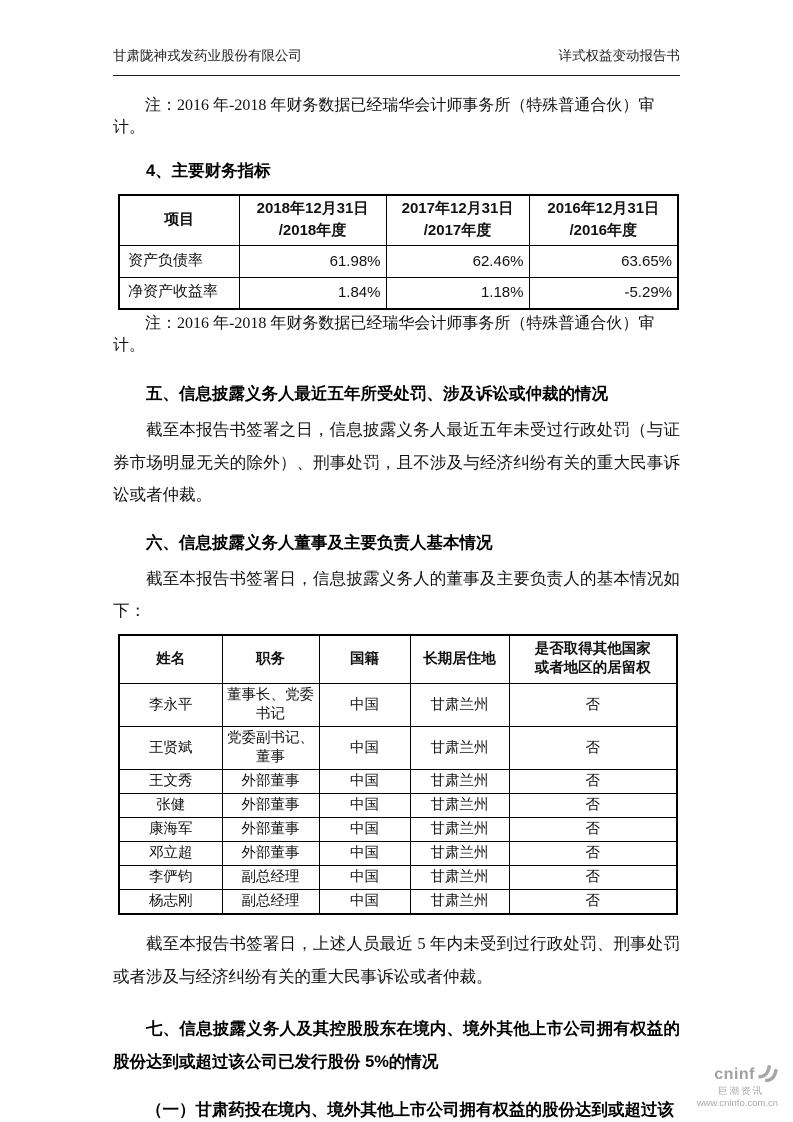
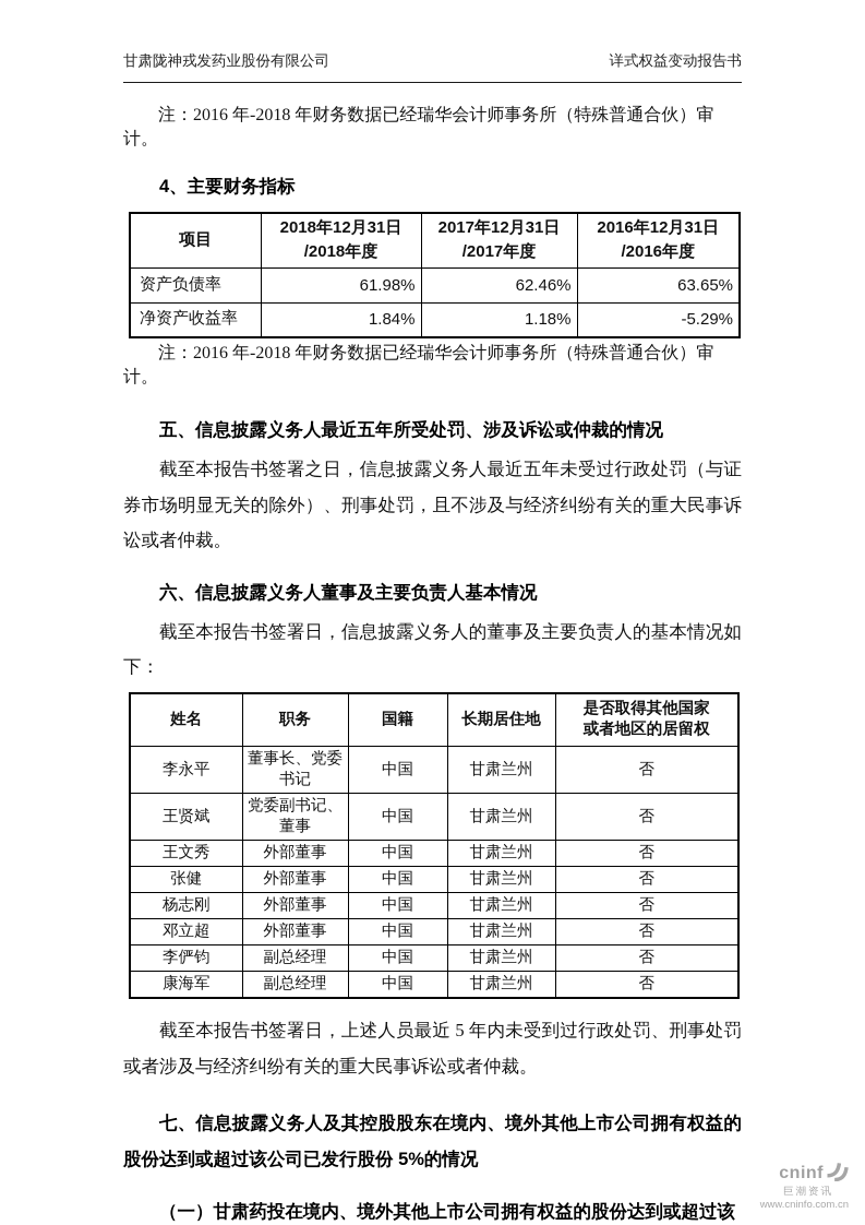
  甘肃陇神戎发药业股份有限公司
  详式权益变动报告书
  注：2016 年-2018 年财务数据已经瑞华会计师事务所（特殊普通合伙）审计。
  4、主要财务指标
  项目	2018年12月31日 /2018年度	2017年12月31日 /2017年度	2016年12月31日 /2016年度
  资产负债率	61.98%	62.46%	63.65%
  净资产收益率	1.84%	1.18%	-5.29%
  注：2016 年-2018 年财务数据已经瑞华会计师事务所（特殊普通合伙）审计。
  五、信息披露义务人最近五年所受处罚、涉及诉讼或仲裁的情况
  截至本报告书签署之日，信息披露义务人最近五年未受过行政处罚（与证券市场明显无关的除外）、刑事处罚，且不涉及与经济纠纷有关的重大民事诉讼或者仲裁。
  六、信息披露义务人董事及主要负责人基本情况
  截至本报告书签署日，信息披露义务人的董事及主要负责人的基本情况如下：
  姓名	职务	国籍	长期居住地	是否取得其他国家或者地区的居留权
  李永平	董事长、党委书记	中国	甘肃兰州	否
  王贤斌	党委副书记、董事	中国	甘肃兰州	否
  王文秀	外部董事	中国	甘肃兰州	否
  张健	外部董事	中国	甘肃兰州	否
- 康海军	外部董事	中国	甘肃兰州	否
+ 杨志刚	外部董事	中国	甘肃兰州	否
  邓立超	外部董事	中国	甘肃兰州	否
  李俨钧	副总经理	中国	甘肃兰州	否
- 杨志刚	副总经理	中国	甘肃兰州	否
+ 康海军	副总经理	中国	甘肃兰州	否
  截至本报告书签署日，上述人员最近 5 年内未受到过行政处罚、刑事处罚或者涉及与经济纠纷有关的重大民事诉讼或者仲裁。
  七、信息披露义务人及其控股股东在境内、境外其他上市公司拥有权益的股份达到或超过该公司已发行股份 5%的情况
  （一）甘肃药投在境内、境外其他上市公司拥有权益的股份达到或超过该
  cninf
  巨潮资讯
  www.cninfo.com.cn
